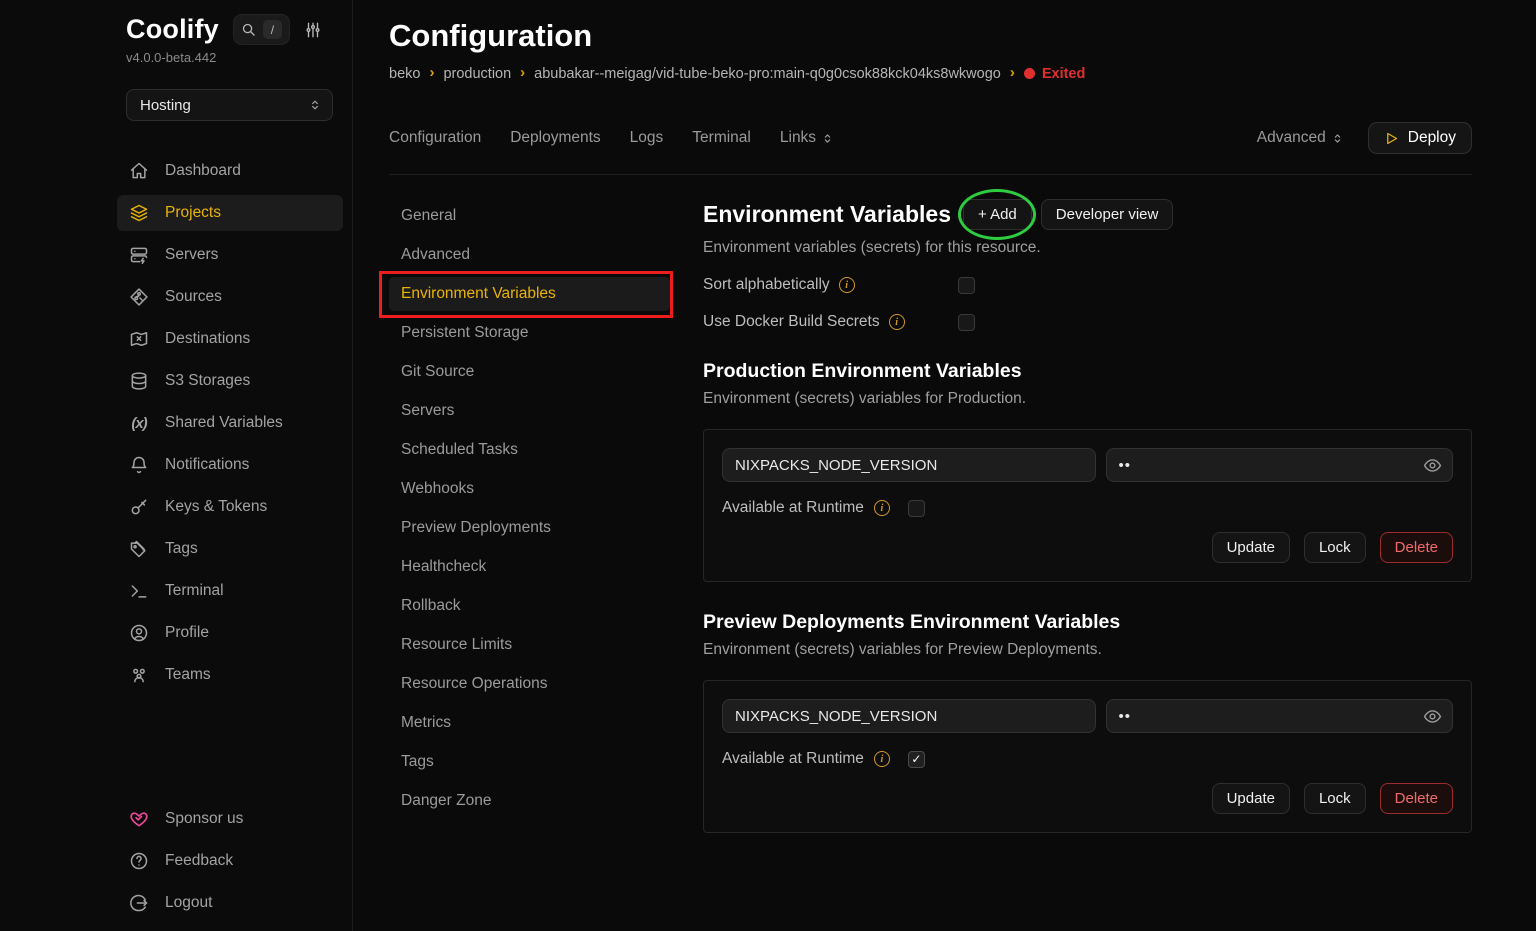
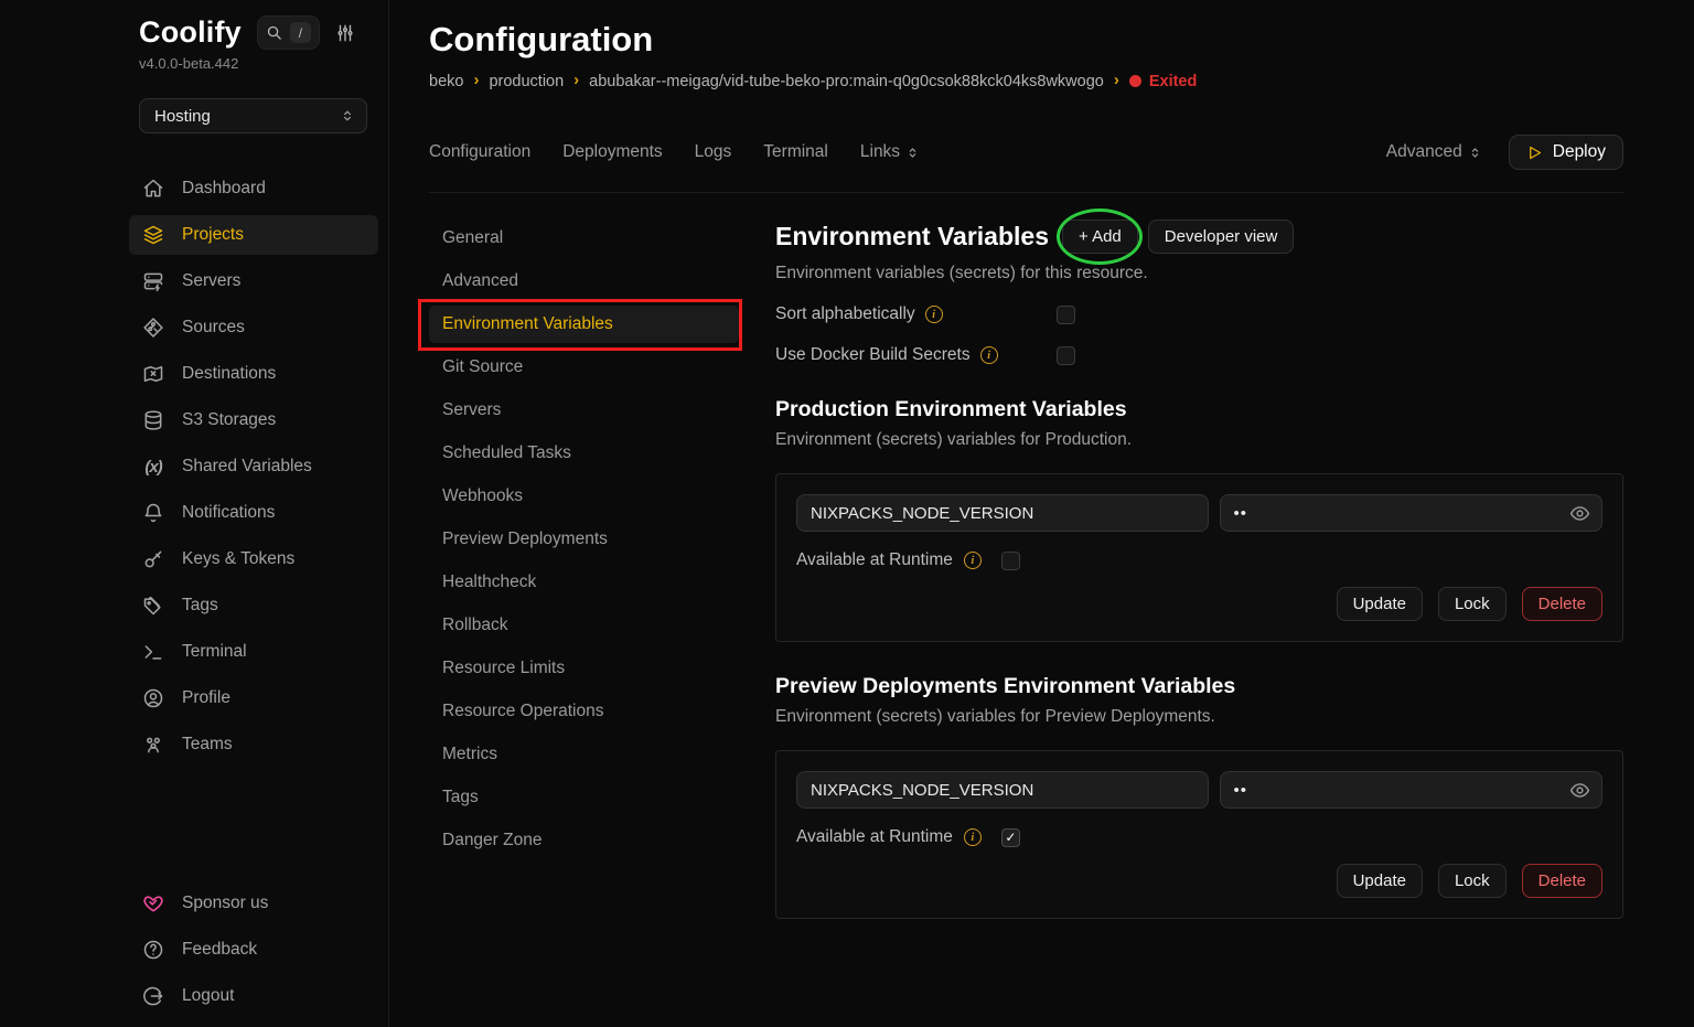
  Coolify
  /
  v4.0.0-beta.442
  Hosting
  Dashboard
  Projects
  Servers
  Sources
  Destinations
  S3 Storages
  (x)
  Shared Variables
  Notifications
  Keys & Tokens
  Tags
  Terminal
  Profile
  Teams
  Sponsor us
  Feedback
  Logout
  Configuration
  beko
  ›
  production
  ›
  abubakar--meigag/vid-tube-beko-pro:main-q0g0csok88kck04ks8wkwogo
  ›
  Exited
  Configuration
  Deployments
  Logs
  Terminal
  Links
  Advanced
  Deploy
  General
  Advanced
  Environment Variables
- Persistent Storage
  Git Source
  Servers
  Scheduled Tasks
  Webhooks
  Preview Deployments
  Healthcheck
  Rollback
  Resource Limits
  Resource Operations
  Metrics
  Tags
  Danger Zone
  Environment Variables
  + Add
  Developer view
  Environment variables (secrets) for this resource.
  Sort alphabetically
  i
  Use Docker Build Secrets
  i
  Production Environment Variables
  Environment (secrets) variables for Production.
  NIXPACKS_NODE_VERSION
  ••
  Available at Runtime
  i
  Update
  Lock
  Delete
  Preview Deployments Environment Variables
  Environment (secrets) variables for Preview Deployments.
  NIXPACKS_NODE_VERSION
  ••
  Available at Runtime
  i
  ✓
  Update
  Lock
  Delete
